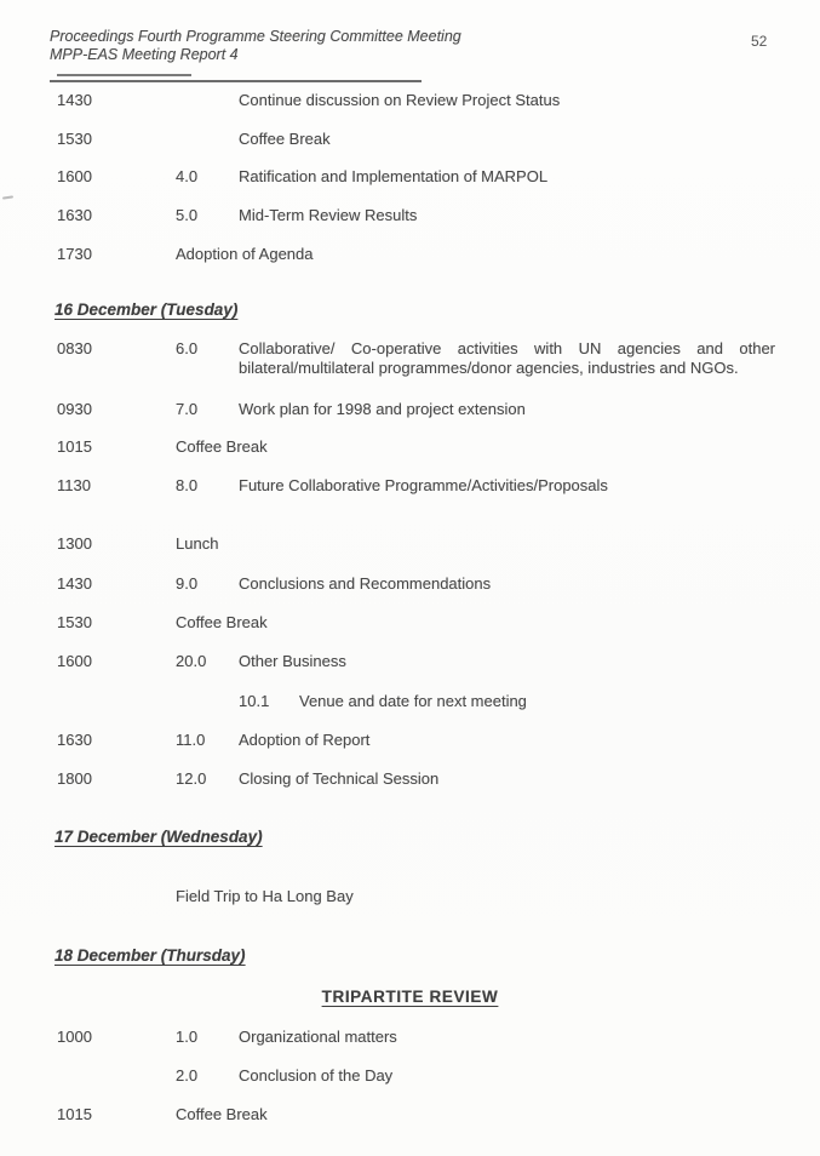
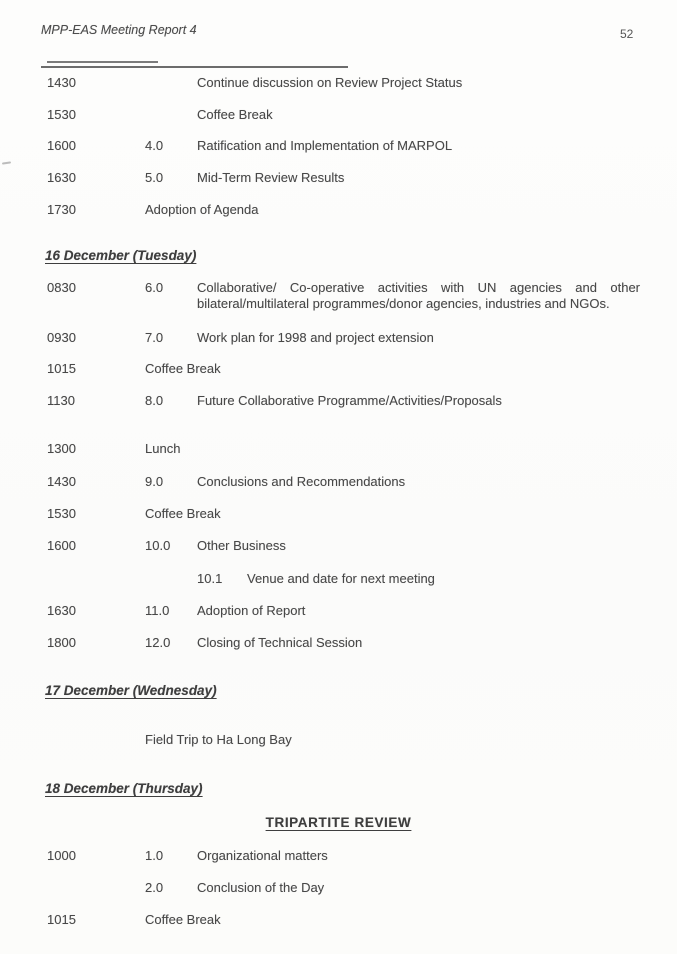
- Proceedings Fourth Programme Steering Committee Meeting
  MPP-EAS Meeting Report 4
  52
  1430
  Continue discussion on Review Project Status
  1530
  Coffee Break
  1600
  4.0
  Ratification and Implementation of MARPOL
  1630
  5.0
  Mid-Term Review Results
  1730
  Adoption of Agenda
  16 December (Tuesday)
  0830
  6.0
  Collaborative/ Co-operative activities with UN agencies and other bilateral/multilateral programmes/donor agencies, industries and NGOs.
  0930
  7.0
  Work plan for 1998 and project extension
  1015
  Coffee Break
  1130
  8.0
  Future Collaborative Programme/Activities/Proposals
  1300
  Lunch
  1430
  9.0
  Conclusions and Recommendations
  1530
  Coffee Break
  1600
- 20.0
+ 10.0
  Other Business
  10.1
  Venue and date for next meeting
  1630
  11.0
  Adoption of Report
  1800
  12.0
  Closing of Technical Session
  17 December (Wednesday)
  Field Trip to Ha Long Bay
  18 December (Thursday)
  TRIPARTITE REVIEW
  1000
  1.0
  Organizational matters
  2.0
  Conclusion of the Day
  1015
  Coffee Break
